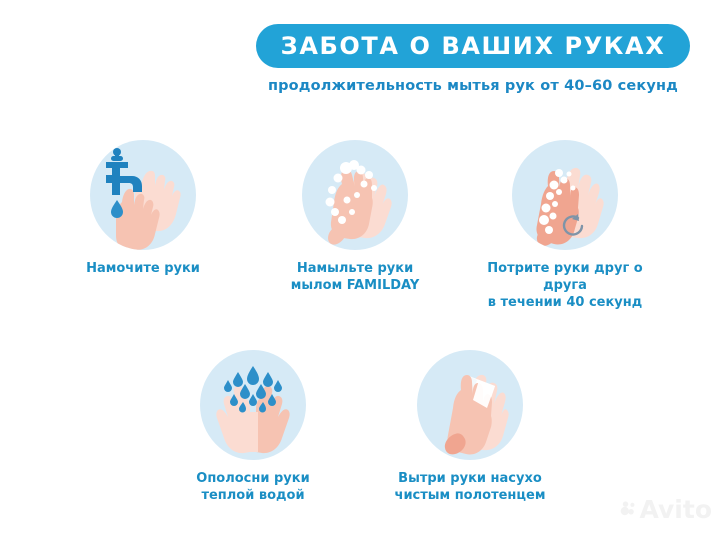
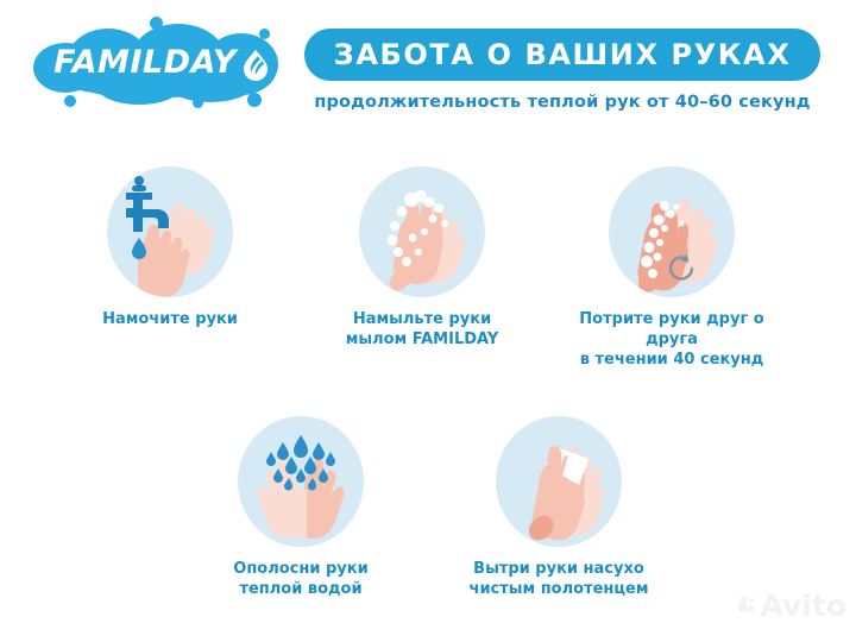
+ FAMILDAY
  ЗАБОТА О ВАШИХ РУКАХ
- продолжительность мытья рук от 40–60 секунд
+ продолжительность теплой рук от 40–60 секунд
  Намочите руки
  Намыльте руки
  мылом FAMILDAY
  Потрите руки друг о друга
  в течении 40 секунд
  Ополосни руки
  теплой водой
  Вытри руки насухо
  чистым полотенцем
